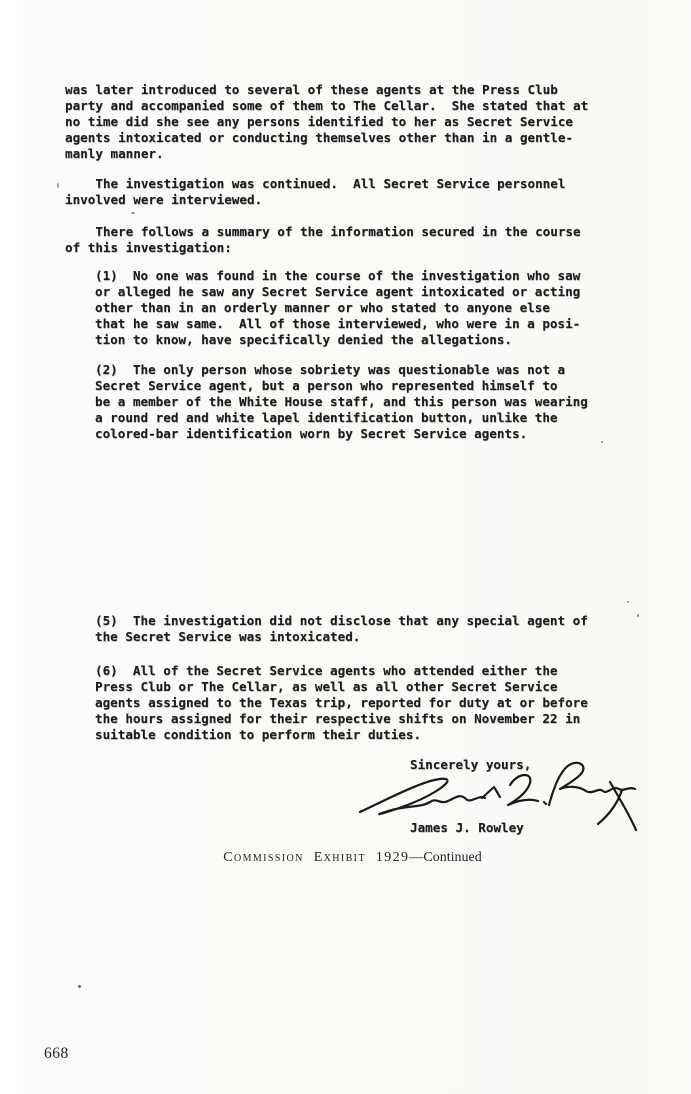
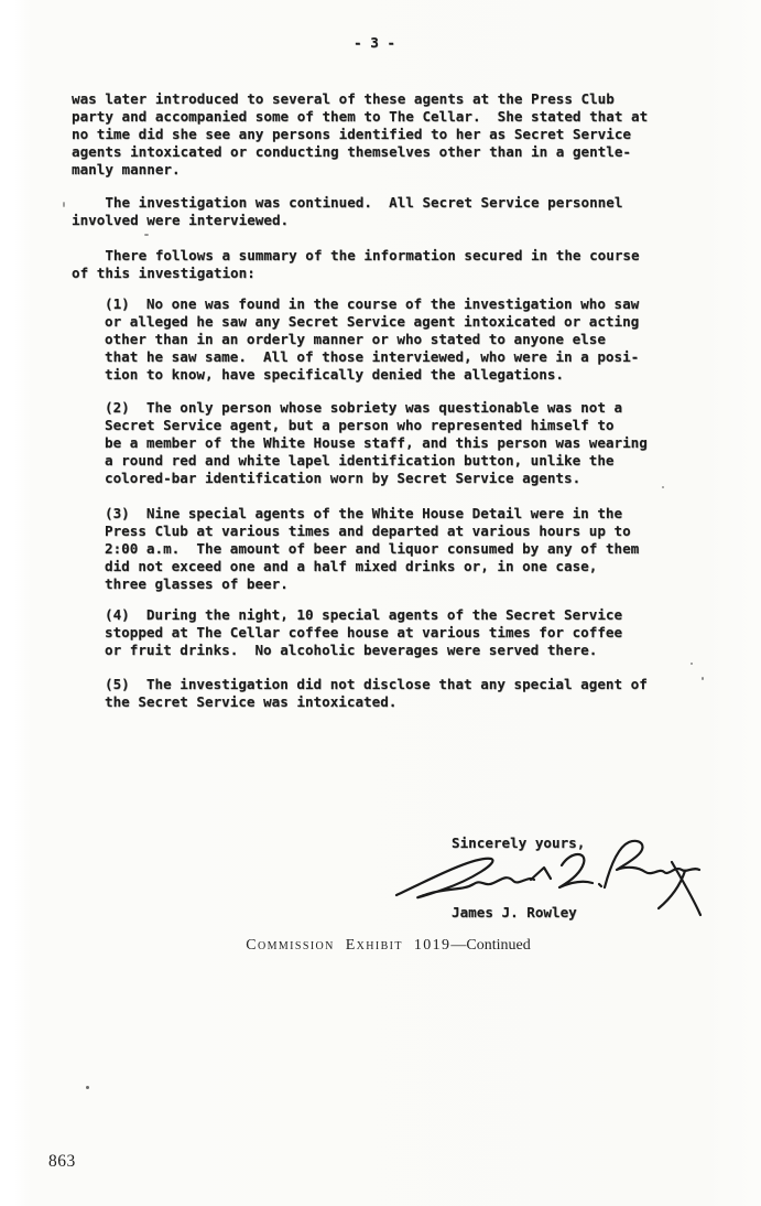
+ - 3 -
  was later introduced to several of these agents at the Press Club
  party and accompanied some of them to The Cellar. She stated that at
  no time did she see any persons identified to her as Secret Service
  agents intoxicated or conducting themselves other than in a gentle-
  manly manner.
  The investigation was continued. All Secret Service personnel
  involved were interviewed.
  There follows a summary of the information secured in the course
  of this investigation:
  (1) No one was found in the course of the investigation who saw
  or alleged he saw any Secret Service agent intoxicated or acting
  other than in an orderly manner or who stated to anyone else
  that he saw same. All of those interviewed, who were in a posi-
  tion to know, have specifically denied the allegations.
  (2) The only person whose sobriety was questionable was not a
  Secret Service agent, but a person who represented himself to
  be a member of the White House staff, and this person was wearing
  a round red and white lapel identification button, unlike the
  colored-bar identification worn by Secret Service agents.
+ (3) Nine special agents of the White House Detail were in the
+ Press Club at various times and departed at various hours up to
+ 2:00 a.m. The amount of beer and liquor consumed by any of them
+ did not exceed one and a half mixed drinks or, in one case,
+ three glasses of beer.
+ (4) During the night, 10 special agents of the Secret Service
+ stopped at The Cellar coffee house at various times for coffee
+ or fruit drinks. No alcoholic beverages were served there.
  (5) The investigation did not disclose that any special agent of
  the Secret Service was intoxicated.
- (6) All of the Secret Service agents who attended either the
- Press Club or The Cellar, as well as all other Secret Service
- agents assigned to the Texas trip, reported for duty at or before
- the hours assigned for their respective shifts on November 22 in
- suitable condition to perform their duties.
  Sincerely yours,
  James J. Rowley
- Commission Exhibit 1929—Continued
+ Commission Exhibit 1019—Continued
- 668
+ 863
